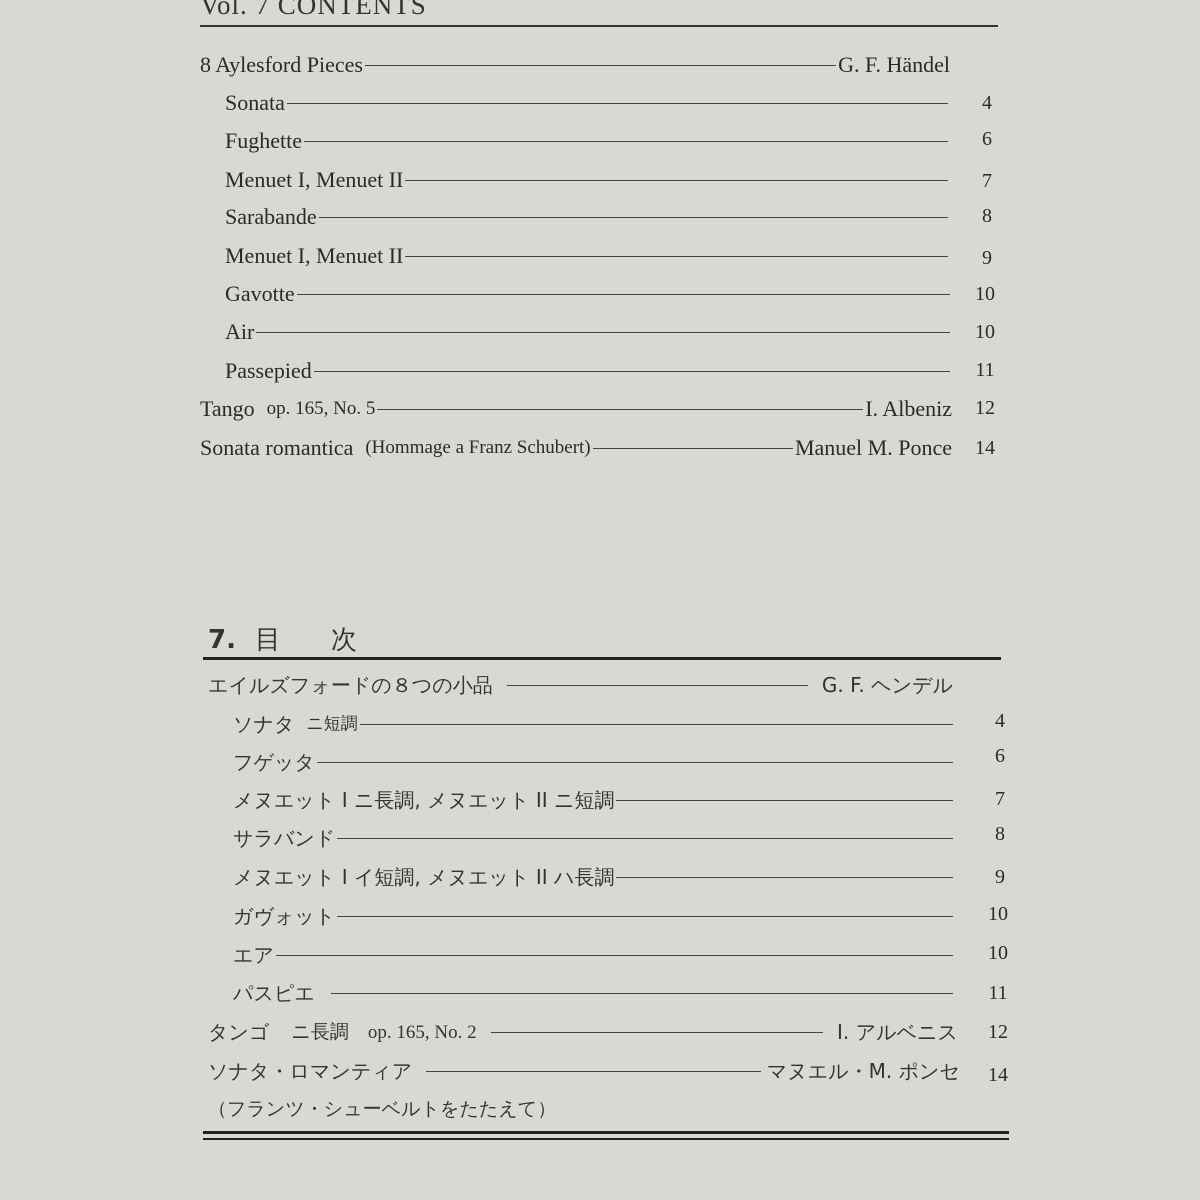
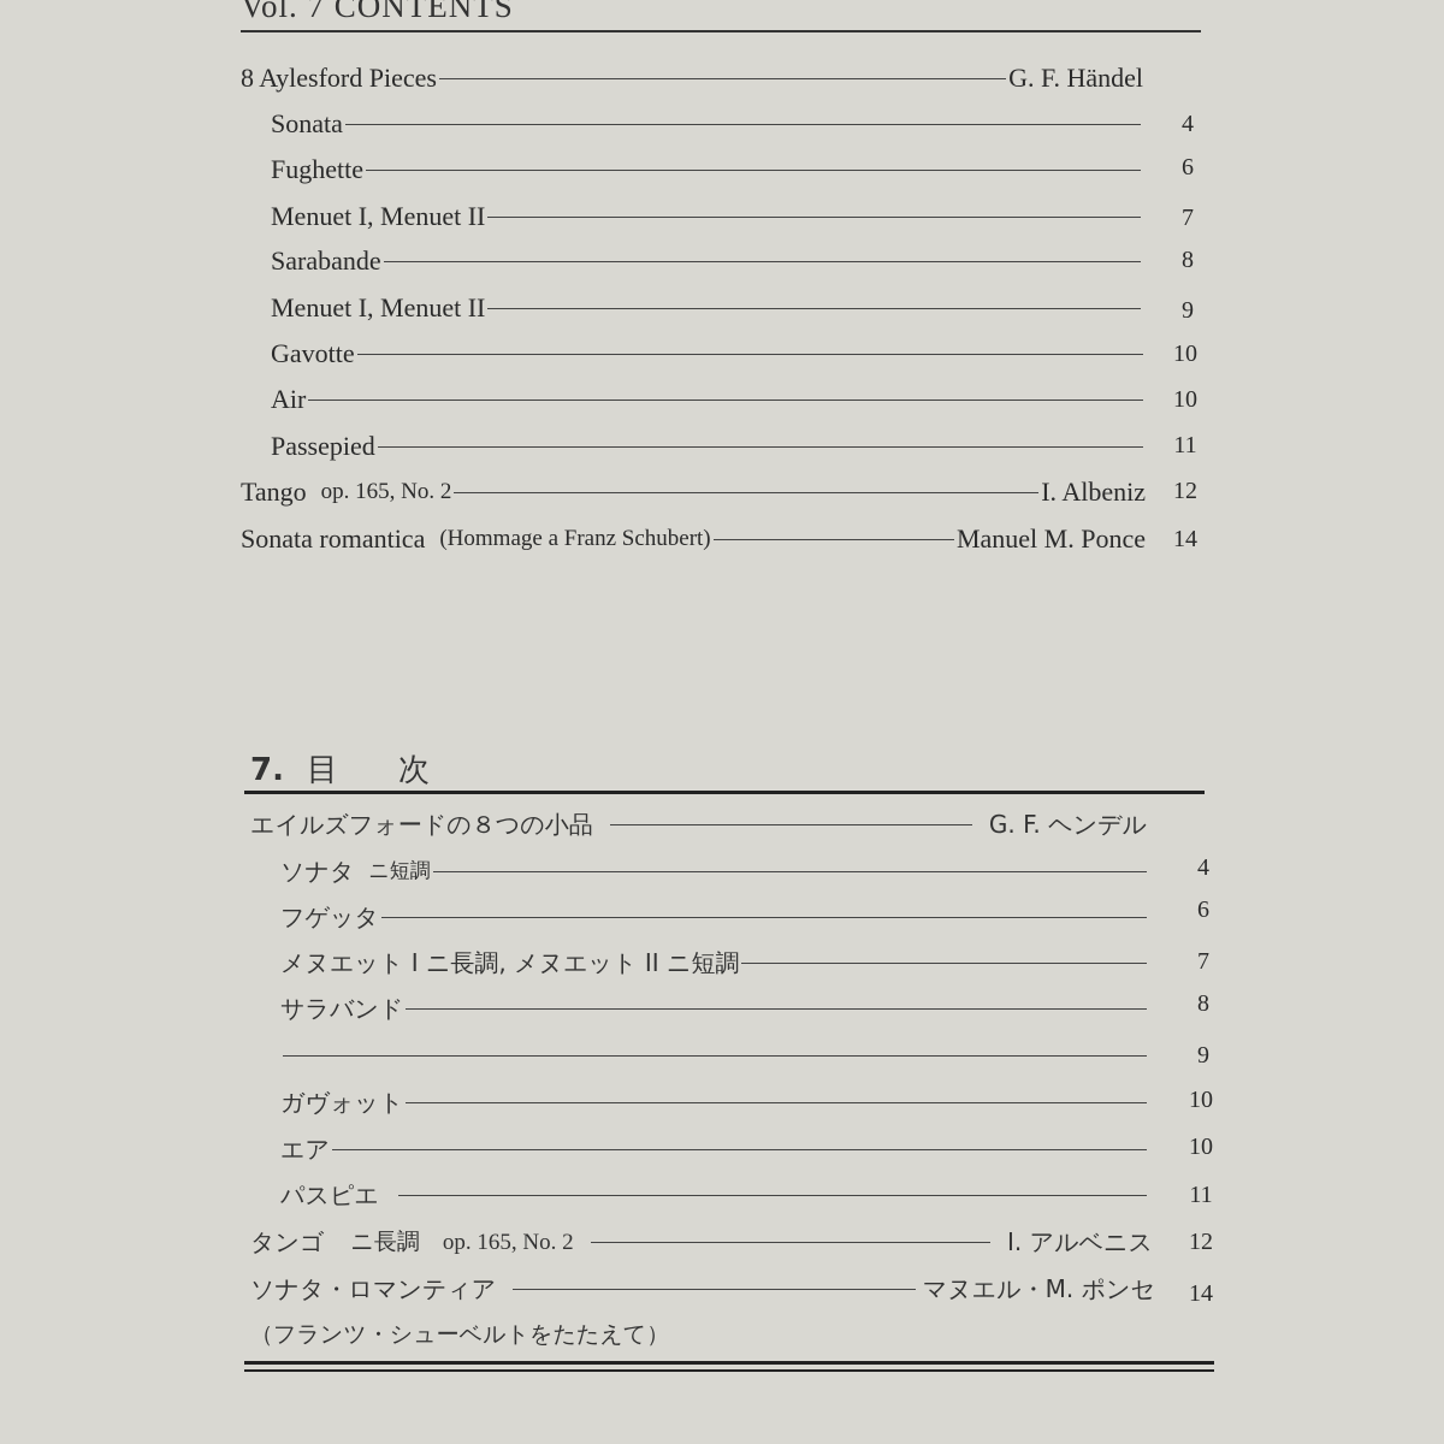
  Vol. 7 CONTENTS
  8 Aylesford Pieces
  G. F. Händel
  Sonata
  4
  Fughette
  6
  Menuet I, Menuet II
  7
  Sarabande
  8
  Menuet I, Menuet II
  9
  Gavotte
  10
  Air
  10
  Passepied
  11
  Tango
- op. 165, No. 5
+ op. 165, No. 2
  I. Albeniz
  12
  Sonata romantica
  (Hommage a Franz Schubert)
  Manuel M. Ponce
  14
  7. 目次
  エイルズフォードの８つの小品
  G. F. ヘンデル
  ソナタ
  ニ短調
  4
  フゲッタ
  6
  メヌエット I ニ長調, メヌエット II ニ短調
  7
  サラバンド
  8
- メヌエット I イ短調, メヌエット II ハ長調
  9
  ガヴォット
  10
  エア
  10
  パスピエ
  11
  タンゴ
  ニ長調 op. 165, No. 2
  I. アルベニス
  12
  ソナタ・ロマンティア
  マヌエル・M. ポンセ
  14
  （フランツ・シューベルトをたたえて）
